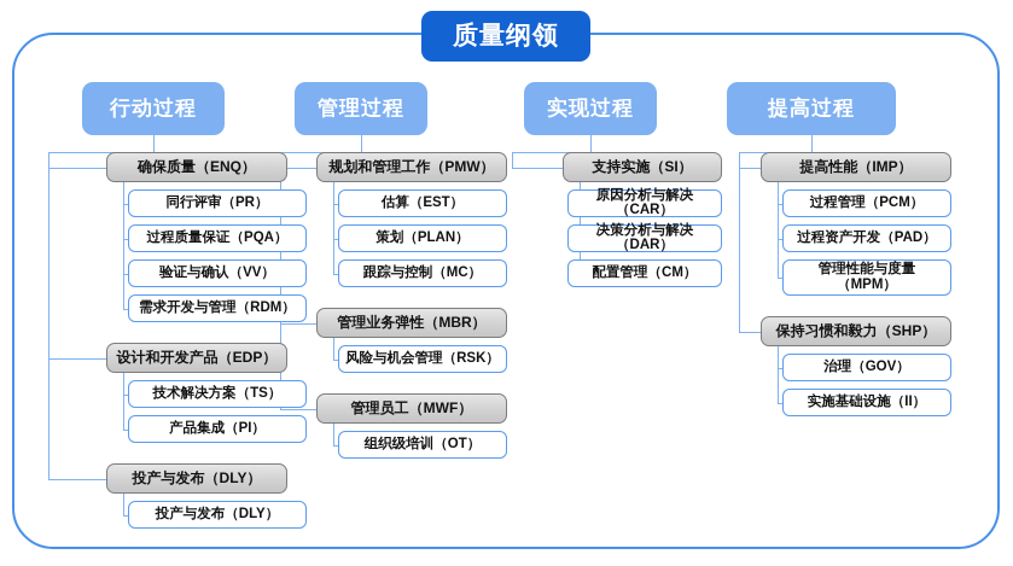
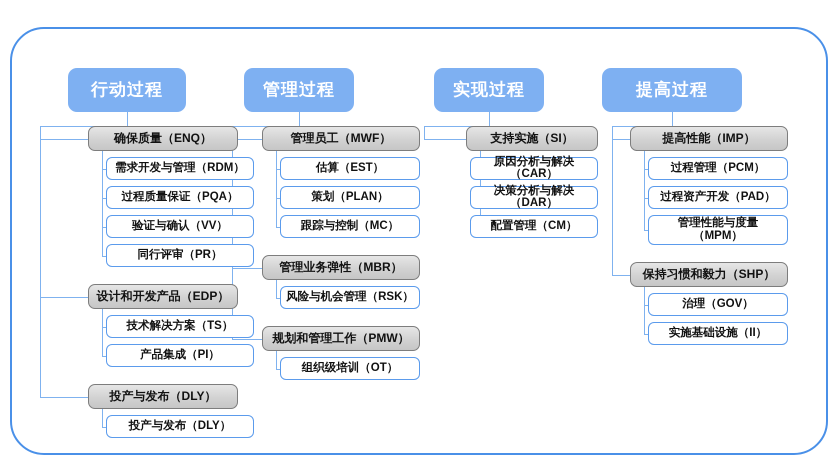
- 质量纲领
  行动过程
  确保质量（ENQ）
- 同行评审（PR）
+ 需求开发与管理（RDM）
  过程质量保证（PQA）
  验证与确认（VV）
- 需求开发与管理（RDM）
+ 同行评审（PR）
  设计和开发产品（EDP）
  技术解决方案（TS）
  产品集成（PI）
  投产与发布（DLY）
  投产与发布（DLY）
  管理过程
- 规划和管理工作（PMW）
+ 管理员工（MWF）
  估算（EST）
  策划（PLAN）
  跟踪与控制（MC）
  管理业务弹性（MBR）
  风险与机会管理（RSK）
- 管理员工（MWF）
+ 规划和管理工作（PMW）
  组织级培训（OT）
  实现过程
  支持实施（SI）
  原因分析与解决（CAR）
  决策分析与解决（DAR）
  配置管理（CM）
  提高过程
  提高性能（IMP）
  过程管理（PCM）
  过程资产开发（PAD）
  管理性能与度量
  （MPM）
  保持习惯和毅力（SHP）
  治理（GOV）
  实施基础设施（II）
